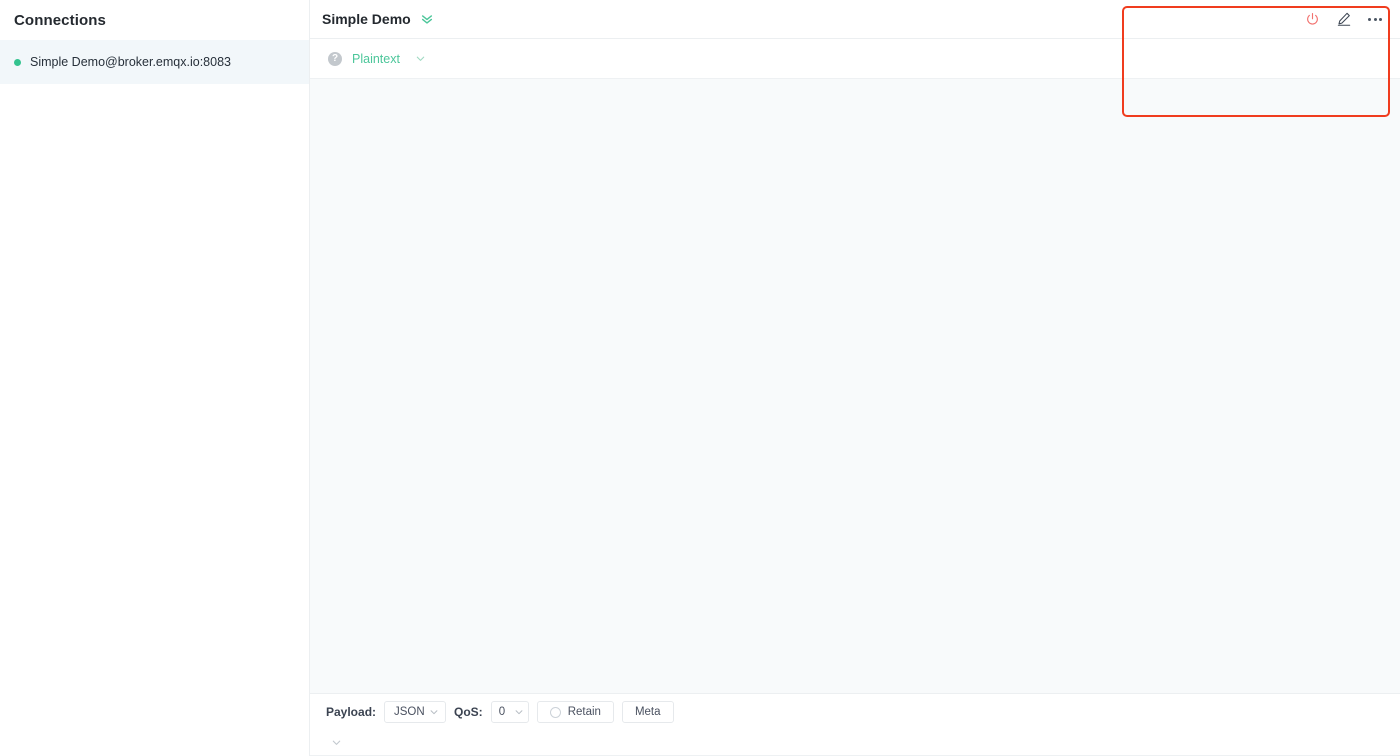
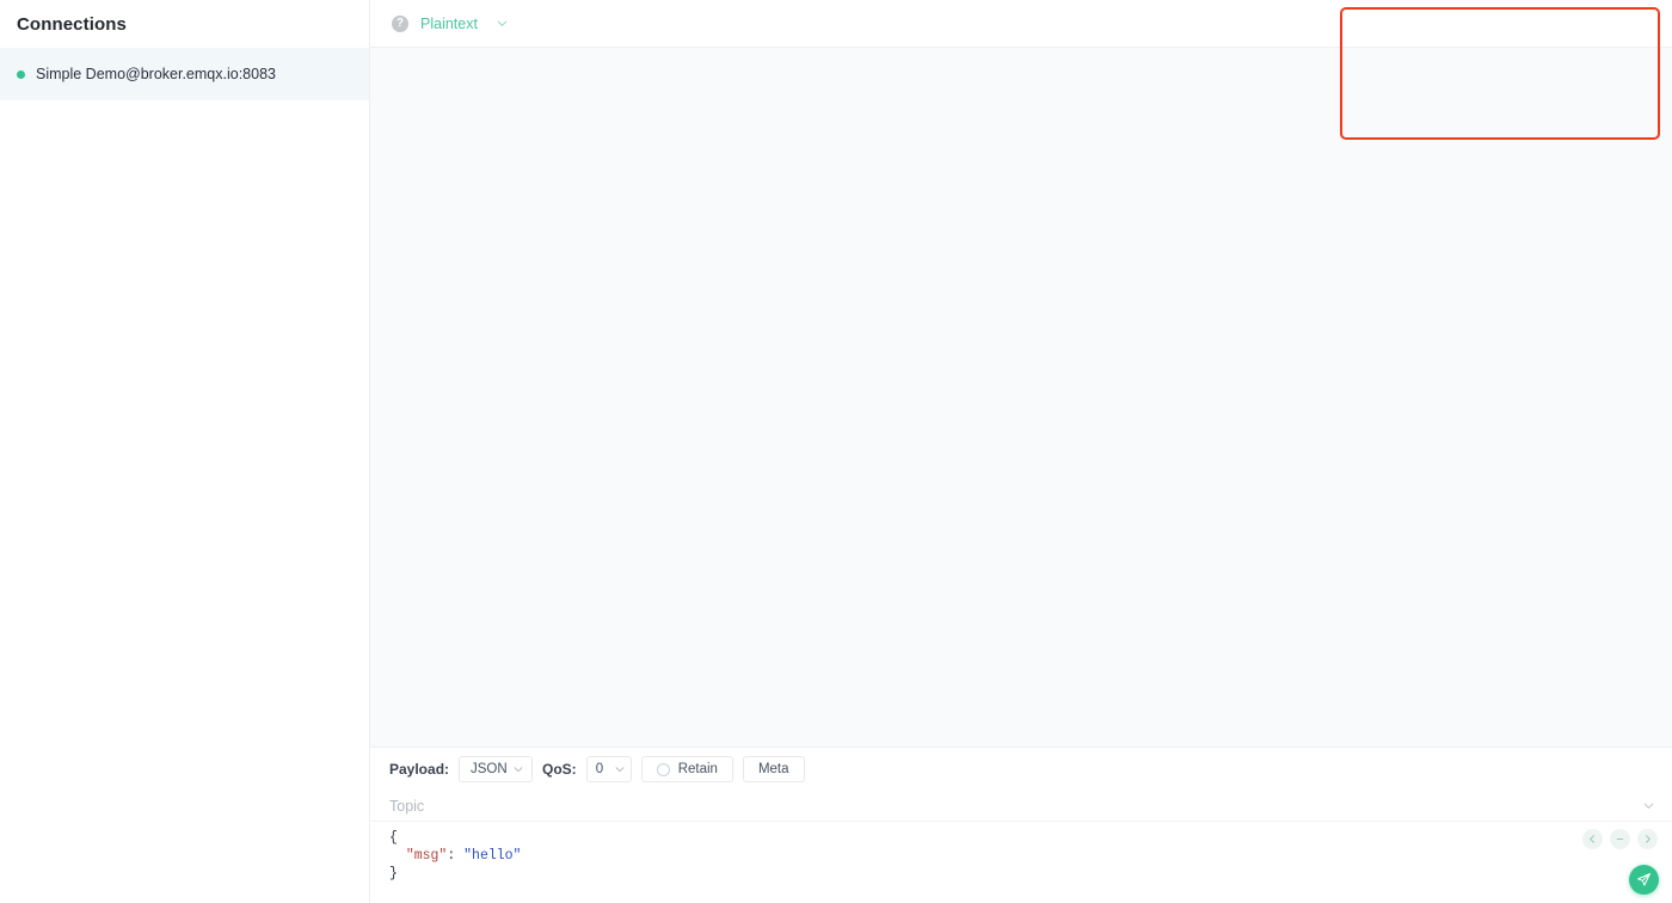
  Connections
  Simple Demo@broker.emqx.io:8083
- Simple Demo
  ?
  Plaintext
  Payload:
  JSON
  QoS:
  0
  Retain
  Meta
+ Topic
+ {
+ "msg": "hello"
+ }
